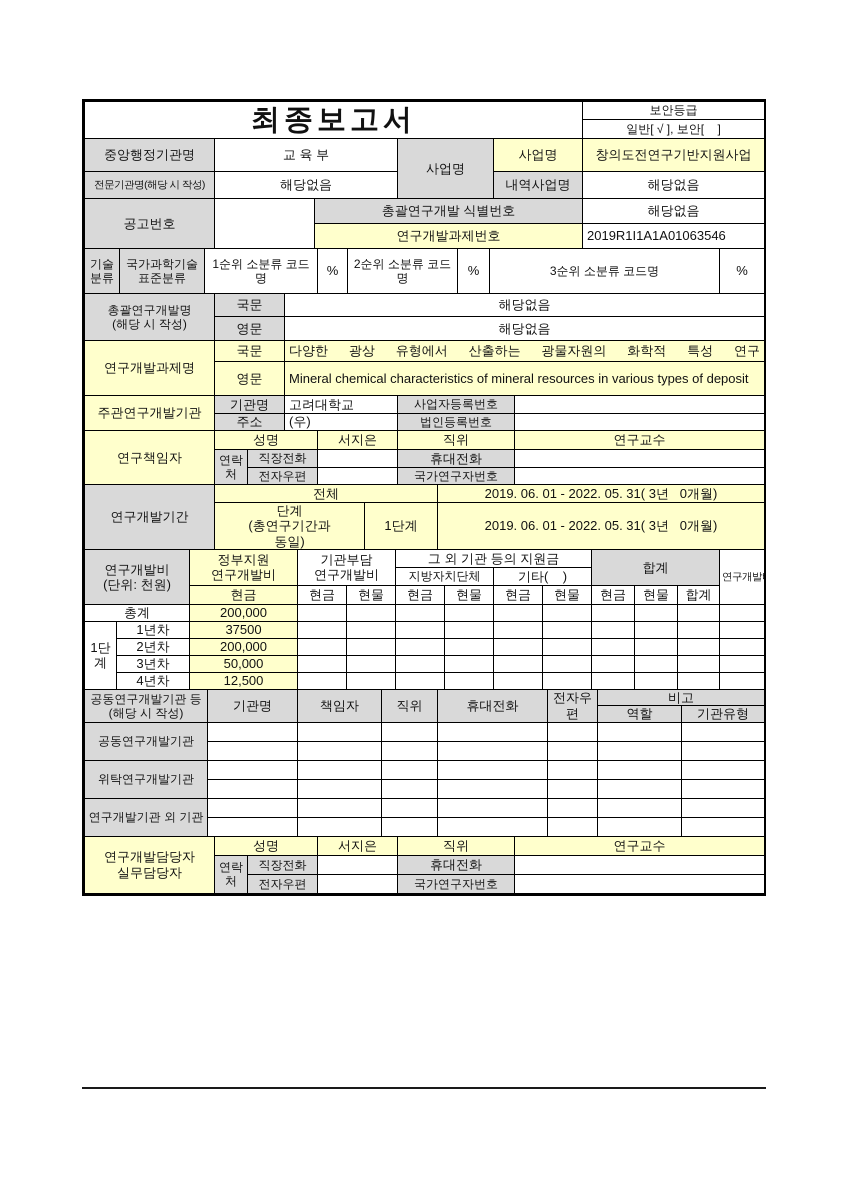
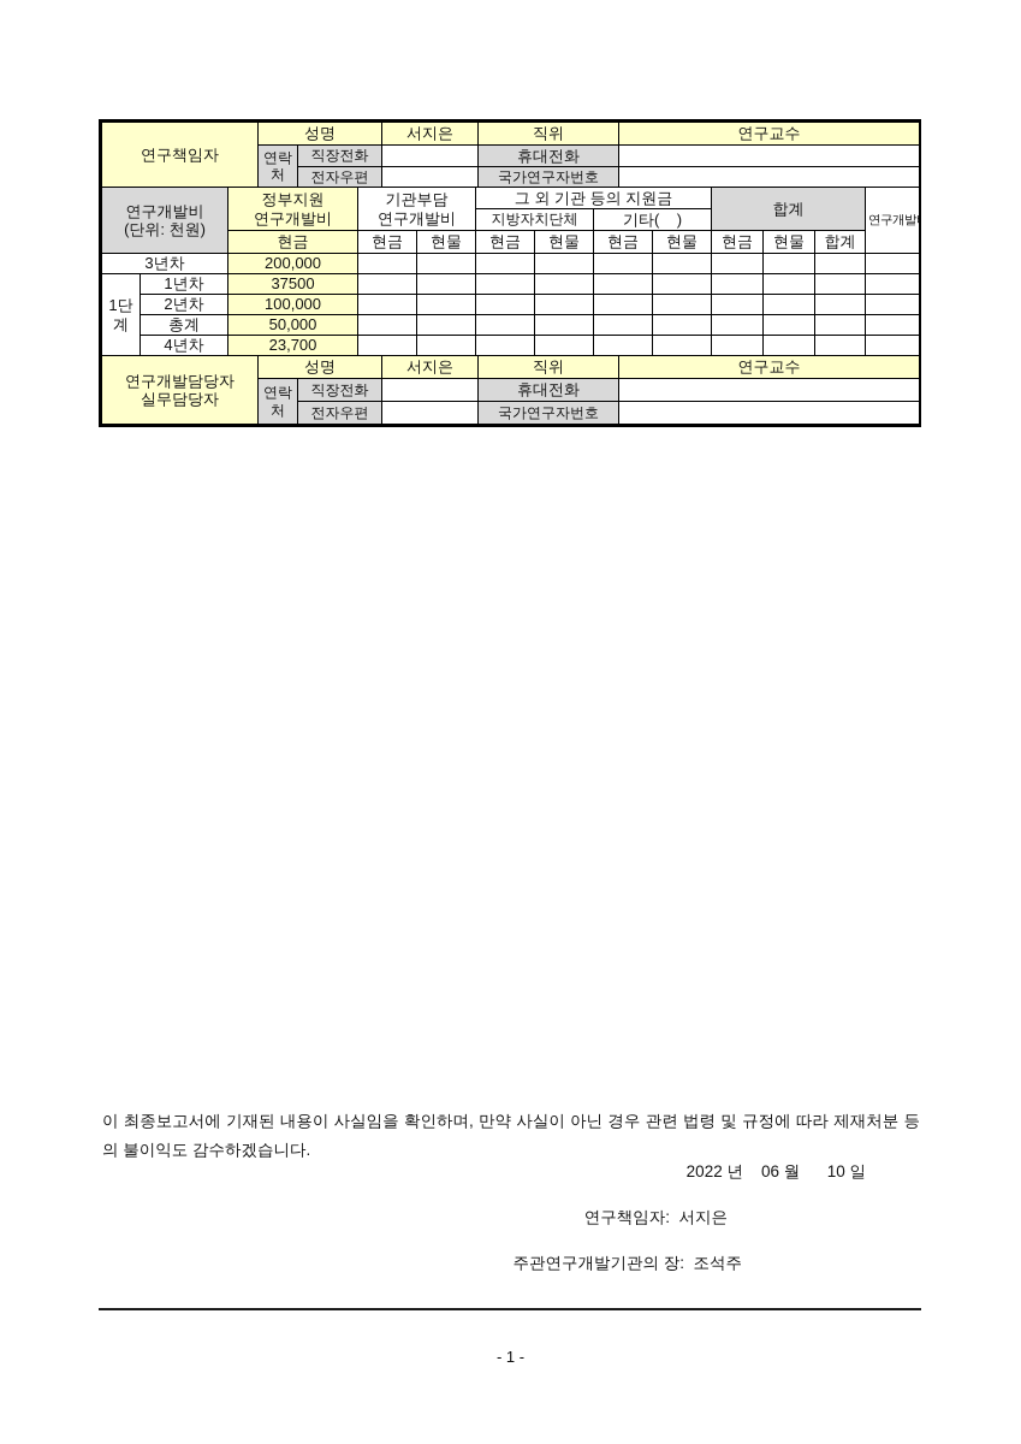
- 최종보고서	보안등급
- 일반[ √ ], 보안[ ]
- 중앙행정기관명	교 육 부	사업명	사업명	창의도전연구기반지원사업
- 전문기관명(해당 시 작성)	해당없음	내역사업명	해당없음
- 공고번호		총괄연구개발 식별번호	해당없음
- 연구개발과제번호	2019R1I1A1A01063546
- 기술 분류	국가과학기술 표준분류	1순위 소분류 코드명	%	2순위 소분류 코드명	%	3순위 소분류 코드명	%
- 총괄연구개발명 (해당 시 작성)	국문	해당없음
- 영문	해당없음
- 연구개발과제명	국문	다양한 광상 유형에서 산출하는 광물자원의 화학적 특성 연구
- 영문	Mineral chemical characteristics of mineral resources in various types of deposit
- 주관연구개발기관	기관명	고려대학교	사업자등록번호
- 주소	(우)	법인등록번호
  연구책임자	성명	서지은	직위	연구교수
  연락처	직장전화		휴대전화
  전자우편		국가연구자번호
- 연구개발기간	전체	2019. 06. 01 - 2022. 05. 31( 3년 0개월)
- 단계 (총연구기간과 동일)	1단계	2019. 06. 01 - 2022. 05. 31( 3년 0개월)
  연구개발비 (단위: 천원)	정부지원 연구개발비	기관부담 연구개발비	그 외 기관 등의 지원금	합계	연구개발
  지방자치단체	기타( )
  현금	현금	현물	현금	현물	현금	현물	현금	현물	합계
- 총계	200,000
+ 3년차	200,000
  1단계	1년차	37500
- 2년차	200,000
+ 2년차	100,000
- 3년차	50,000
+ 총계	50,000
- 4년차	12,500
+ 4년차	23,700
- 공동연구개발기관 등 (해당 시 작성)	기관명	책임자	직위	휴대전화	전자우 편	비고
- 역할	기관유형
- 공동연구개발기관
- 위탁연구개발기관
- 연구개발기관 외 기관
  연구개발담당자 실무담당자	성명	서지은	직위	연구교수
  연락처	직장전화		휴대전화
  전자우편		국가연구자번호
+ 이 최종보고서에 기재된 내용이 사실임을 확인하며, 만약 사실이 아닌 경우 관련 법령 및 규정에 따라 제재처분 등의 불이익도 감수하겠습니다.
+ 2022 년 06 월 10 일
+ 연구책임자: 서지은
+ 주관연구개발기관의 장: 조석주
+ - 1 -
